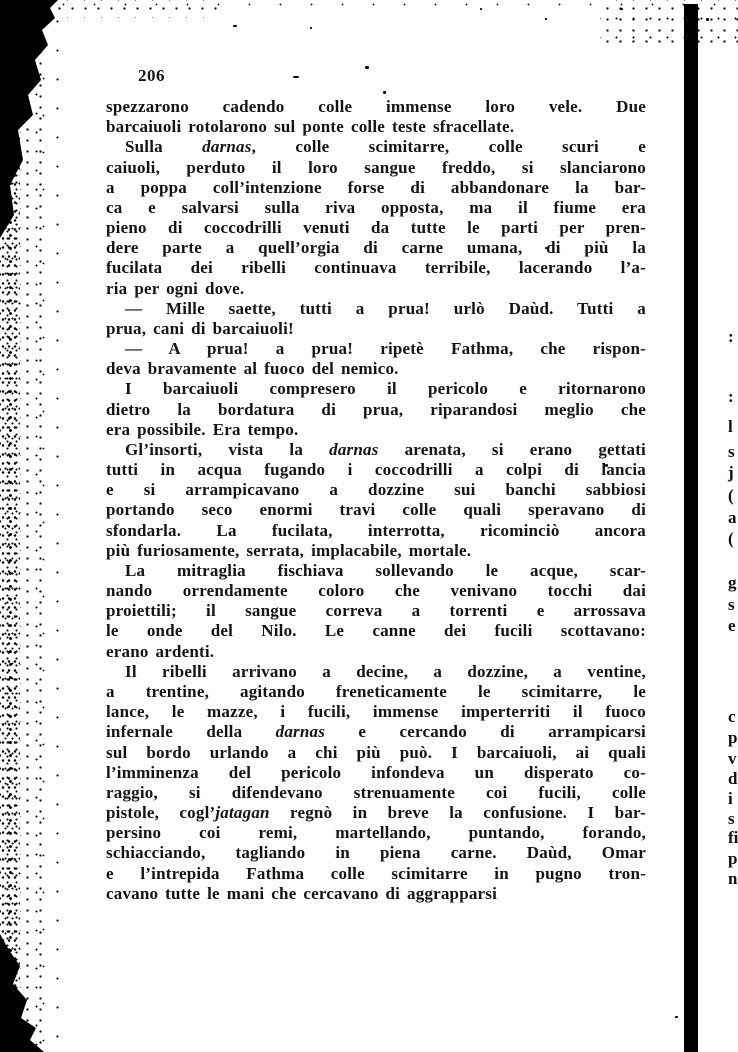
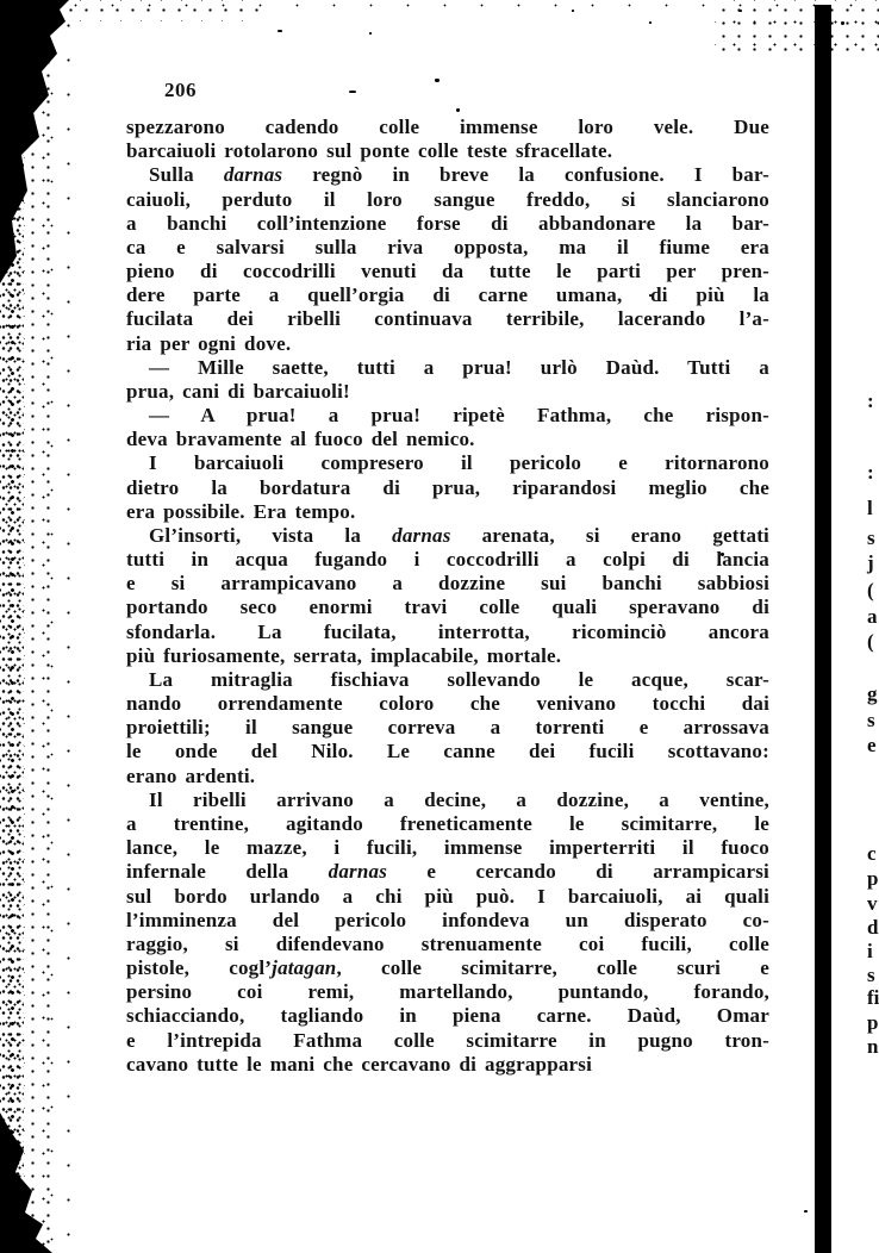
  206
  spezzarono cadendo colle immense loro vele. Due
  barcaiuoli rotolarono sul ponte colle teste sfracellate.
- Sulla darnas, colle scimitarre, colle scuri e
+ Sulla darnas regnò in breve la confusione. I bar-
  caiuoli, perduto il loro sangue freddo, si slanciarono
- a poppa coll’intenzione forse di abbandonare la bar-
+ a banchi coll’intenzione forse di abbandonare la bar-
  ca e salvarsi sulla riva opposta, ma il fiume era
  pieno di coccodrilli venuti da tutte le parti per pren-
  dere parte a quell’orgia di carne umana, di più la
  fucilata dei ribelli continuava terribile, lacerando l’a-
  ria per ogni dove.
  — Mille saette, tutti a prua! urlò Daùd. Tutti a
  prua, cani di barcaiuoli!
  — A prua! a prua! ripetè Fathma, che rispon-
  deva bravamente al fuoco del nemico.
  I barcaiuoli compresero il pericolo e ritornarono
  dietro la bordatura di prua, riparandosi meglio che
  era possibile. Era tempo.
  Gl’insorti, vista la darnas arenata, si erano gettati
  tutti in acqua fugando i coccodrilli a colpi di lancia
  e si arrampicavano a dozzine sui banchi sabbiosi
  portando seco enormi travi colle quali speravano di
  sfondarla. La fucilata, interrotta, ricominciò ancora
  più furiosamente, serrata, implacabile, mortale.
  La mitraglia fischiava sollevando le acque, scar-
  nando orrendamente coloro che venivano tocchi dai
  proiettili; il sangue correva a torrenti e arrossava
  le onde del Nilo. Le canne dei fucili scottavano:
  erano ardenti.
  Il ribelli arrivano a decine, a dozzine, a ventine,
  a trentine, agitando freneticamente le scimitarre, le
  lance, le mazze, i fucili, immense imperterriti il fuoco
  infernale della darnas e cercando di arrampicarsi
  sul bordo urlando a chi più può. I barcaiuoli, ai quali
  l’imminenza del pericolo infondeva un disperato co-
  raggio, si difendevano strenuamente coi fucili, colle
- pistole, cogl’jatagan regnò in breve la confusione. I bar-
+ pistole, cogl’jatagan, colle scimitarre, colle scuri e
  persino coi remi, martellando, puntando, forando,
  schiacciando, tagliando in piena carne. Daùd, Omar
  e l’intrepida Fathma colle scimitarre in pugno tron-
  cavano tutte le mani che cercavano di aggrapparsi
  :
  :
  l
  s
  j
  (
  a
  (
  g
  s
  e
  c
  p
  v
  d
  i
  s
  fi
  p
  n
